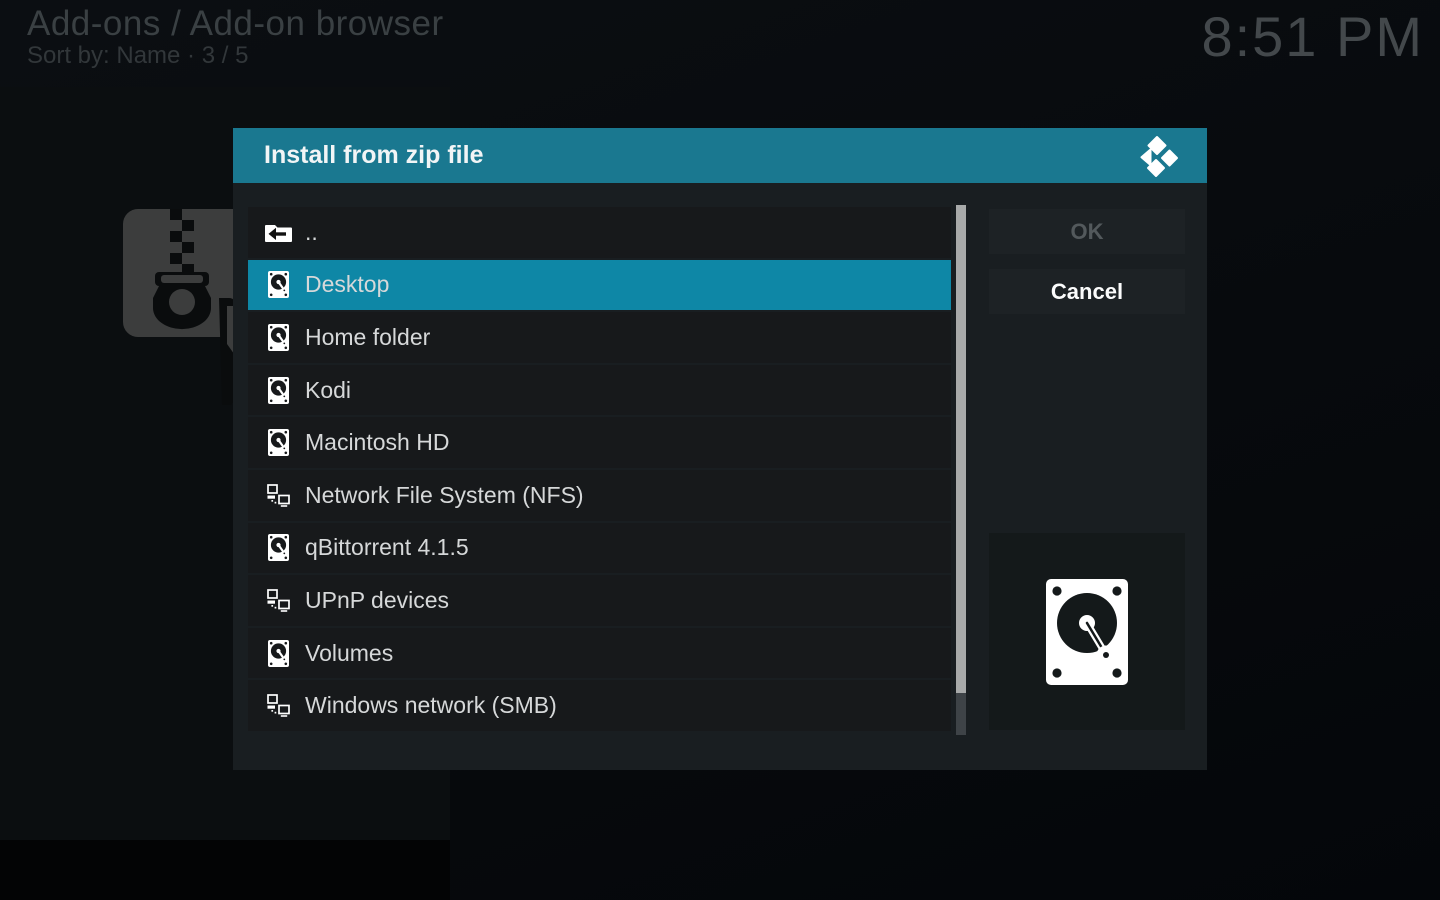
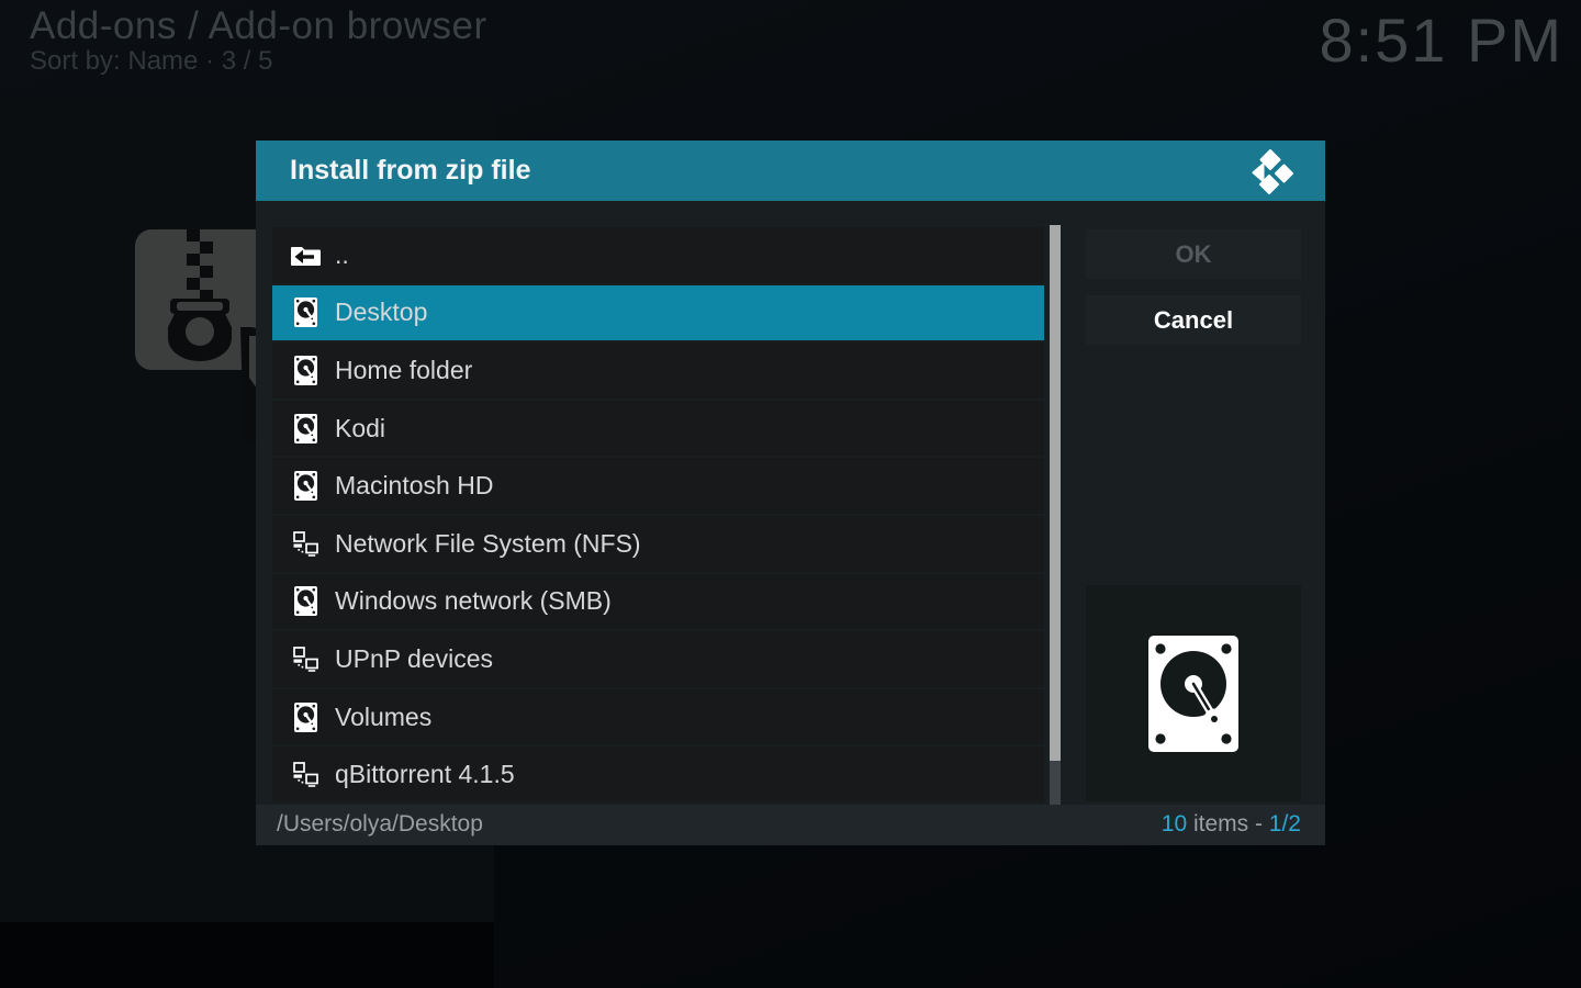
  Add-ons / Add-on browser
  Sort by: Name · 3 / 5
  8:51 PM
  Install from zip file
  ..
  Desktop
  Home folder
  Kodi
  Macintosh HD
  Network File System (NFS)
- qBittorrent 4.1.5
+ Windows network (SMB)
  UPnP devices
  Volumes
- Windows network (SMB)
+ qBittorrent 4.1.5
  OK
  Cancel
+ /Users/olya/Desktop
+ 10 items - 1/2
